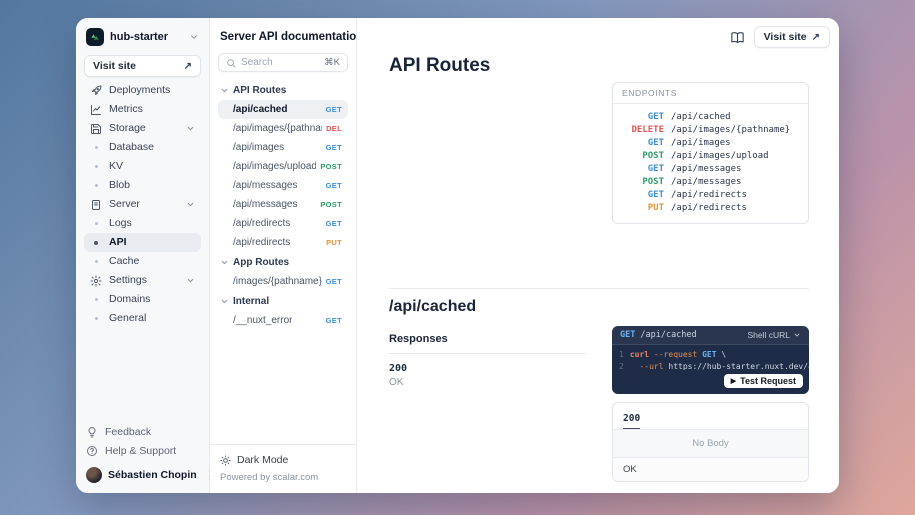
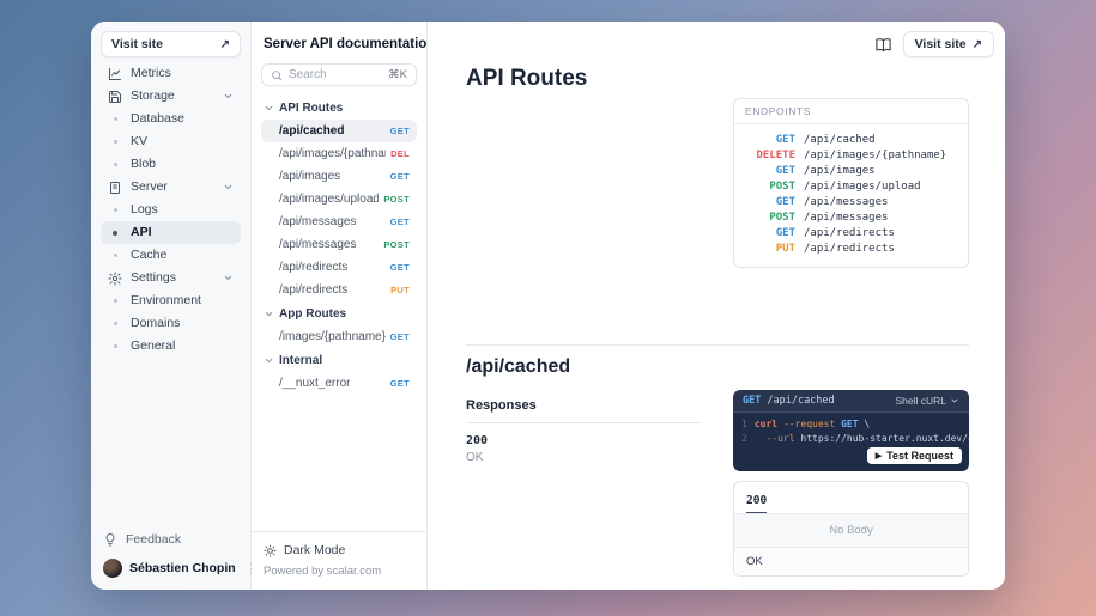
- hub-starter
  Visit site
  ↗
- Deployments
  Metrics
  Storage
  Database
  KV
  Blob
  Server
  Logs
  API
  Cache
  Settings
+ Environment
  Domains
  General
  Feedback
- Help & Support
  Sébastien Chopin
  Server API documentatio
  Search
  ⌘K
  API Routes
  /api/cached
  GET
  /api/images/{pathna
  DEL
  /api/images
  GET
  /api/images/upload
  POST
  /api/messages
  GET
  /api/messages
  POST
  /api/redirects
  GET
  /api/redirects
  PUT
  App Routes
  /images/{pathname}
  GET
  Internal
  /__nuxt_error
  GET
  Dark Mode
  Powered by scalar.com
  Visit site
  ↗
  API Routes
  ENDPOINTS
  GET
  /api/cached
  DELETE
  /api/images/{pathname}
  GET
  /api/images
  POST
  /api/images/upload
  GET
  /api/messages
  POST
  /api/messages
  GET
  /api/redirects
  PUT
  /api/redirects
  /api/cached
  Responses
  200
  OK
  GET
  /api/cached
  Shell cURL
  1 curl --request GET \
  2 --url https://hub-starter.nuxt.dev/
  Test Request
  200
  No Body
  OK
